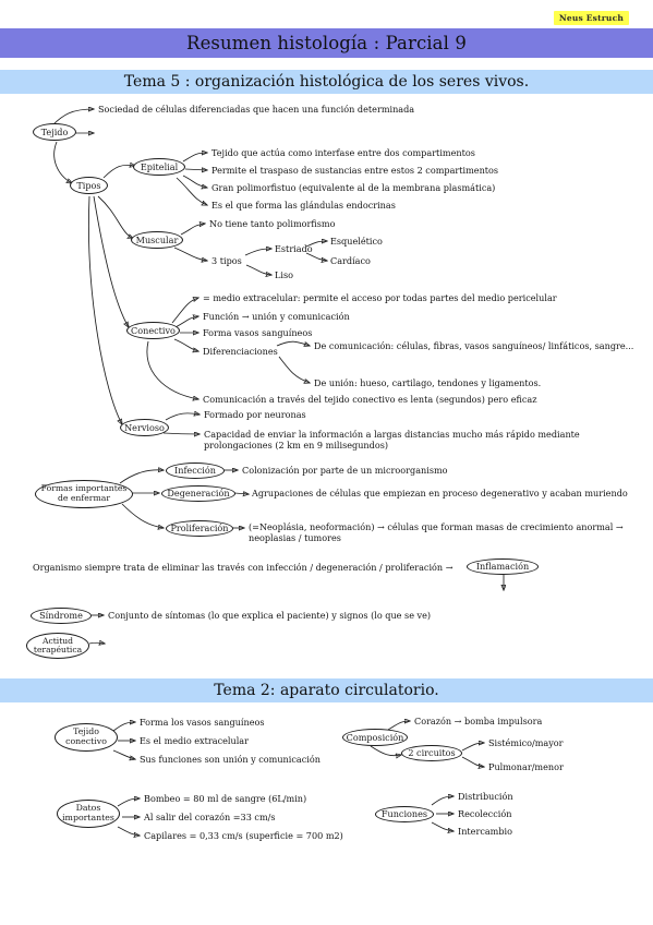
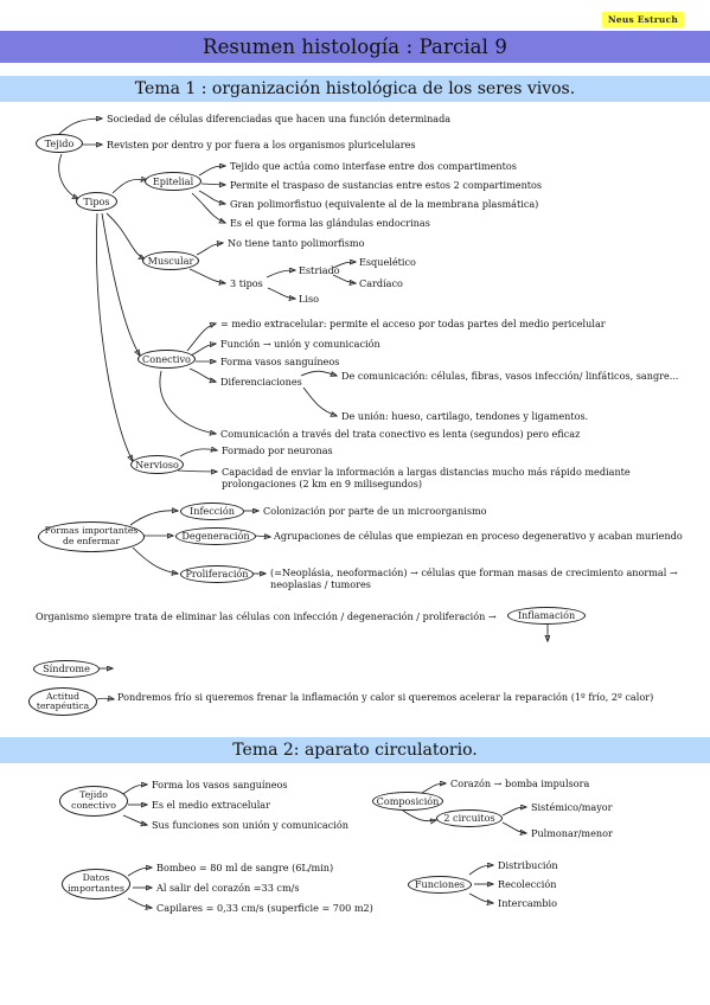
  Neus Estruch
  Resumen histología : Parcial 9
- Tema 5 : organización histológica de los seres vivos.
+ Tema 1 : organización histológica de los seres vivos.
  Tema 2: aparato circulatorio.
  Tejido
  Tipos
  Epitelial
  Muscular
  Conectivo
  Nervioso
  Sociedad de células diferenciadas que hacen una función determinada
+ Revisten por dentro y por fuera a los organismos pluricelulares
  Tejido que actúa como interfase entre dos compartimentos
  Permite el traspaso de sustancias entre estos 2 compartimentos
  Gran polimorfistuo (equivalente al de la membrana plasmática)
  Es el que forma las glándulas endocrinas
  No tiene tanto polimorfismo
  3 tipos
  Estriado
  Liso
  Esquelético
  Cardíaco
  = medio extracelular: permite el acceso por todas partes del medio pericelular
  Función → unión y comunicación
  Forma vasos sanguíneos
  Diferenciaciones
- De comunicación: células, fibras, vasos sanguíneos/ linfáticos, sangre...
+ De comunicación: células, fibras, vasos infección/ linfáticos, sangre...
  De unión: hueso, cartilago, tendones y ligamentos.
- Comunicación a través del tejido conectivo es lenta (segundos) pero eficaz
+ Comunicación a través del trata conectivo es lenta (segundos) pero eficaz
  Formado por neuronas
  Capacidad de enviar la información a largas distancias mucho más rápido mediante prolongaciones (2 km en 9 milisegundos)
  Formas importantes de enfermar
  Infección
  Degeneración
  Proliferación
  Colonización por parte de un microorganismo
  Agrupaciones de células que empiezan en proceso degenerativo y acaban muriendo
  (=Neoplásia, neoformación) → células que forman masas de crecimiento anormal → neoplasias / tumores
- Organismo siempre trata de eliminar las través con infección / degeneración / proliferación →
+ Organismo siempre trata de eliminar las células con infección / degeneración / proliferación →
  Inflamación
  Síndrome
- Conjunto de síntomas (lo que explica el paciente) y signos (lo que se ve)
  Actitud terapéutica
+ Pondremos frío si queremos frenar la inflamación y calor si queremos acelerar la reparación (1º frío, 2º calor)
  Tejido conectivo
  Forma los vasos sanguíneos
  Es el medio extracelular
  Sus funciones son unión y comunicación
  Datos importantes
  Bombeo = 80 ml de sangre (6L/min)
  Al salir del corazón =33 cm/s
  Capilares = 0,33 cm/s (superficie = 700 m2)
  Composición
  Corazón → bomba impulsora
  2 circuitos
  Sistémico/mayor
  Pulmonar/menor
  Funciones
  Distribución
  Recolección
  Intercambio
